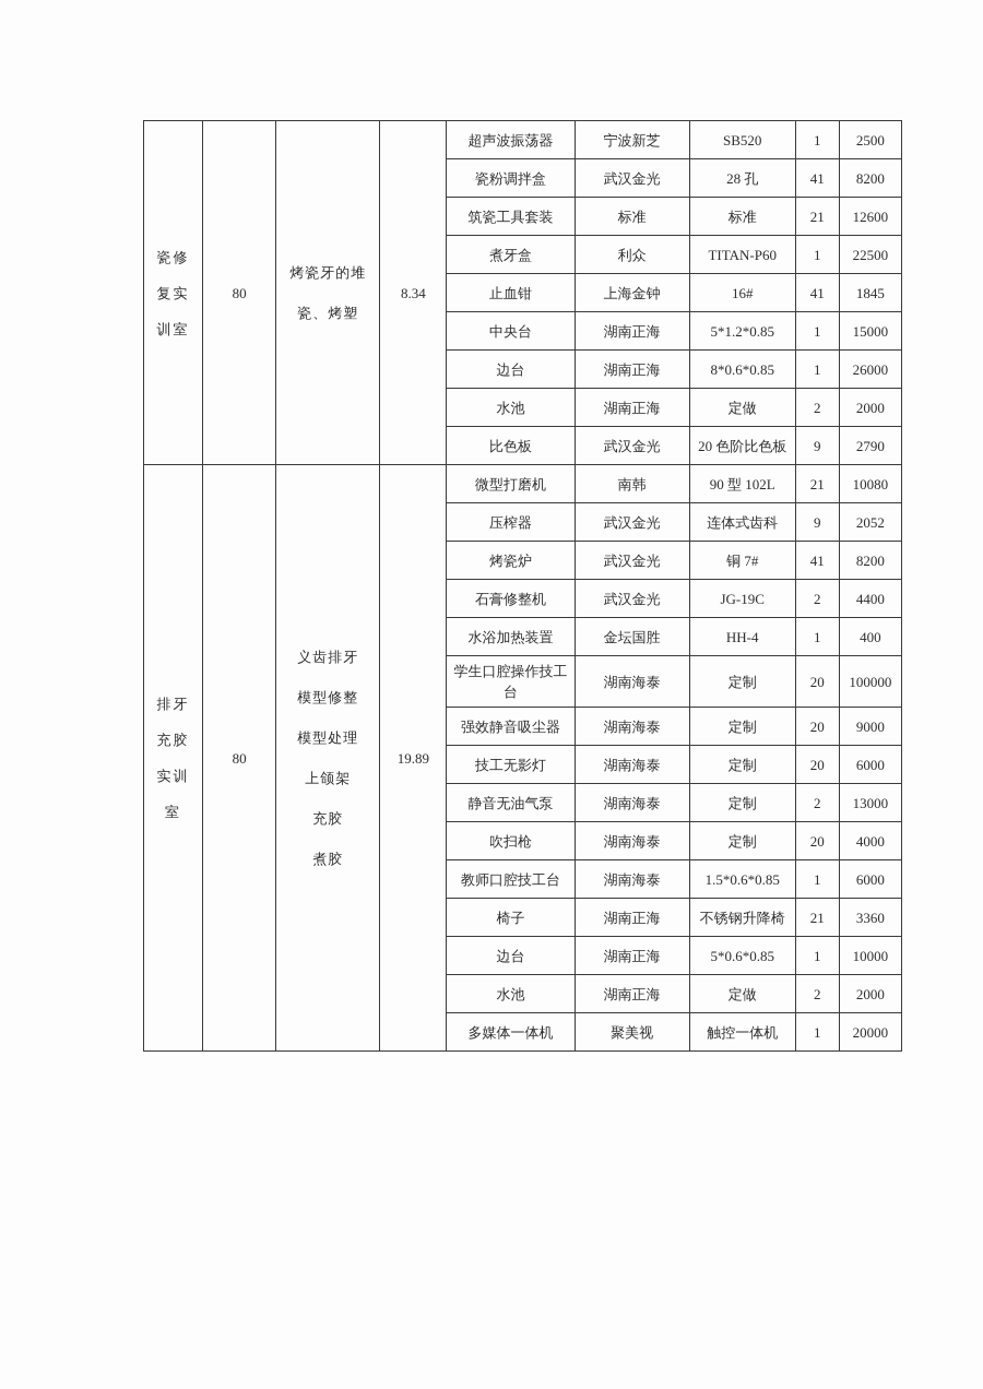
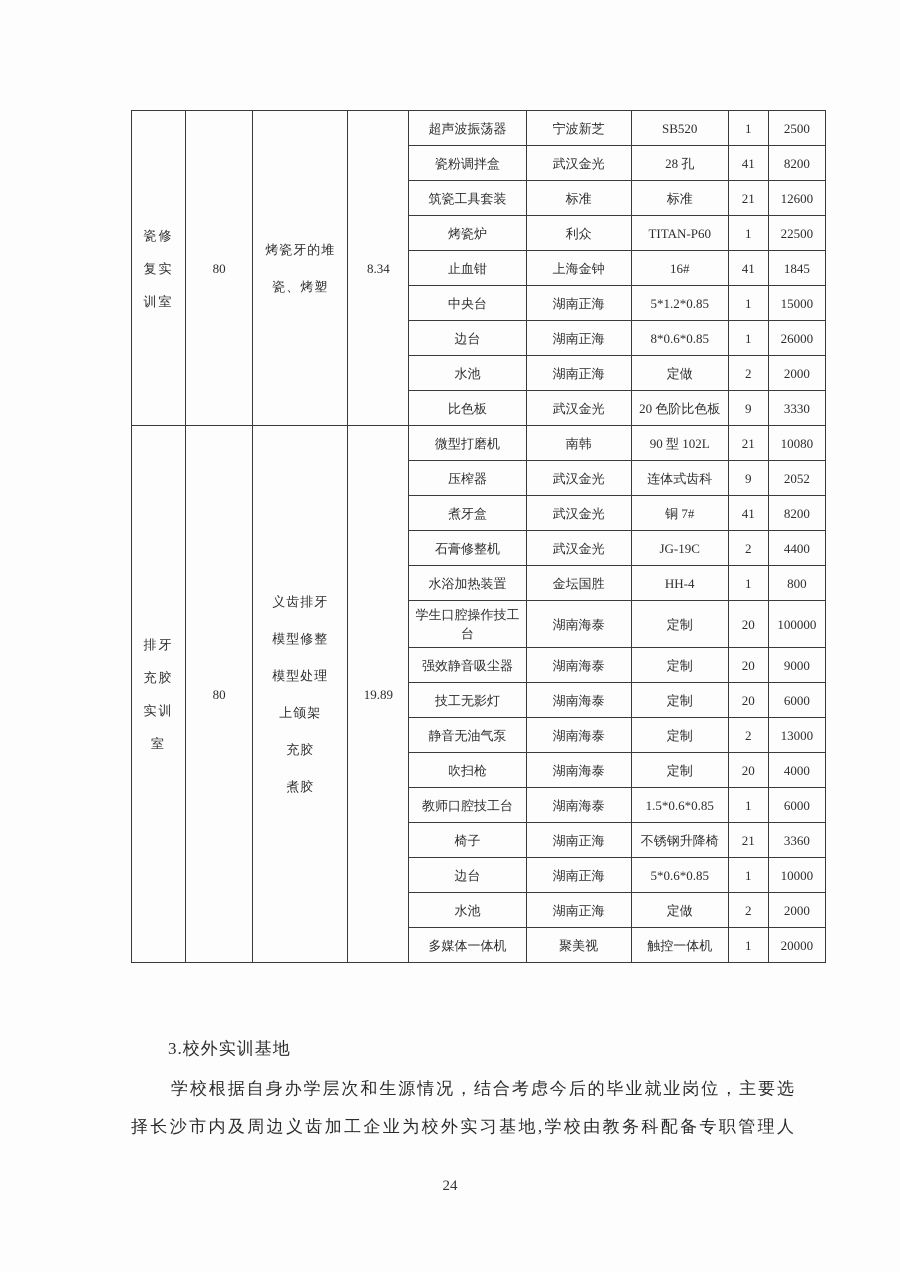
  瓷修复实训室	80	烤瓷牙的堆瓷、烤塑	8.34	超声波振荡器	宁波新芝	SB520	1	2500
  瓷粉调拌盒	武汉金光	28 孔	41	8200
  筑瓷工具套装	标准	标准	21	12600
- 煮牙盒	利众	TITAN-P60	1	22500
+ 烤瓷炉	利众	TITAN-P60	1	22500
  止血钳	上海金钟	16#	41	1845
  中央台	湖南正海	5*1.2*0.85	1	15000
  边台	湖南正海	8*0.6*0.85	1	26000
  水池	湖南正海	定做	2	2000
- 比色板	武汉金光	20 色阶比色板	9	2790
+ 比色板	武汉金光	20 色阶比色板	9	3330
  排牙充胶实训室	80	义齿排牙模型修整模型处理上颌架充胶煮胶	19.89	微型打磨机	南韩	90 型 102L	21	10080
  压榨器	武汉金光	连体式齿科	9	2052
- 烤瓷炉	武汉金光	铜 7#	41	8200
+ 煮牙盒	武汉金光	铜 7#	41	8200
  石膏修整机	武汉金光	JG-19C	2	4400
- 水浴加热装置	金坛国胜	HH-4	1	400
+ 水浴加热装置	金坛国胜	HH-4	1	800
  学生口腔操作技工台	湖南海泰	定制	20	100000
  强效静音吸尘器	湖南海泰	定制	20	9000
  技工无影灯	湖南海泰	定制	20	6000
  静音无油气泵	湖南海泰	定制	2	13000
  吹扫枪	湖南海泰	定制	20	4000
  教师口腔技工台	湖南海泰	1.5*0.6*0.85	1	6000
  椅子	湖南正海	不锈钢升降椅	21	3360
  边台	湖南正海	5*0.6*0.85	1	10000
  水池	湖南正海	定做	2	2000
  多媒体一体机	聚美视	触控一体机	1	20000
+ 3.校外实训基地
+ 学校根据自身办学层次和生源情况，结合考虑今后的毕业就业岗位，主要选
+ 择长沙市内及周边义齿加工企业为校外实习基地,学校由教务科配备专职管理人
+ 24
